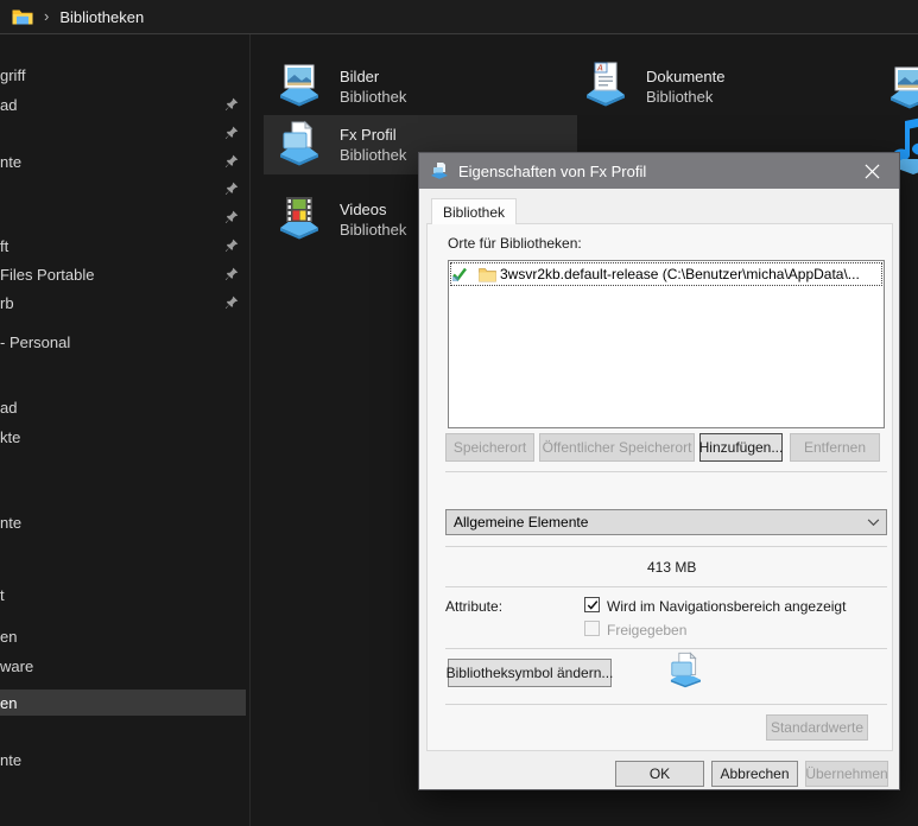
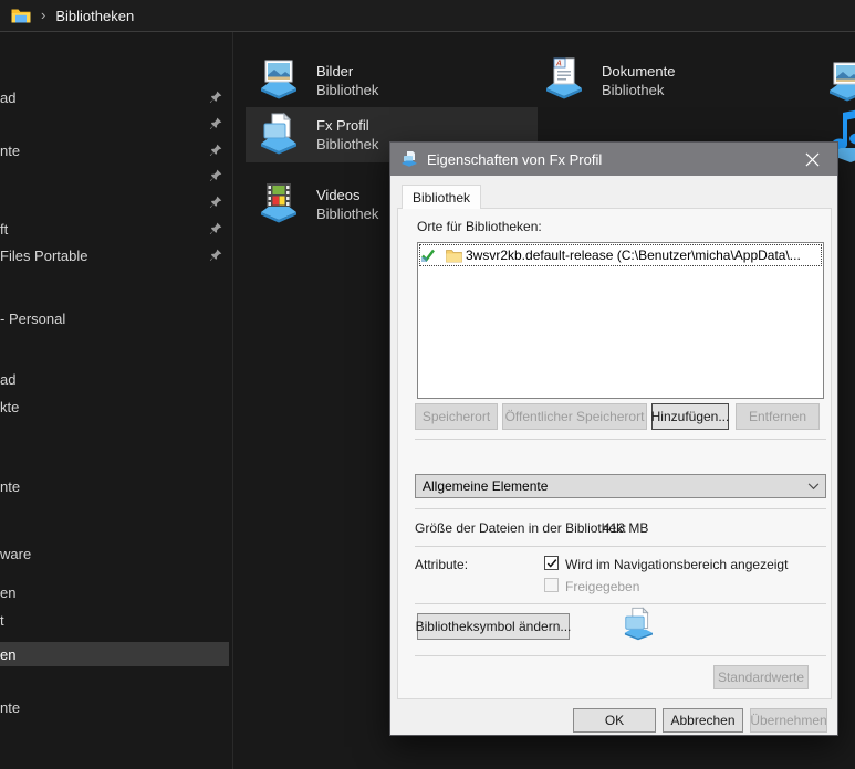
  ›
  Bibliotheken
- griff
  ad
  nte
  ft
  Files Portable
- rb
  - Personal
  ad
  kte
  nte
- t
+ ware
  en
- ware
+ t
  en
  nte
  Bilder
  Bibliothek
  Fx Profil
  Bibliothek
  Videos
  Bibliothek
  A
  Dokumente
  Bibliothek
  Eigenschaften von Fx Profil
  Bibliothek
  Orte für Bibliotheken:
  3wsvr2kb.default-release (C:\Benutzer\micha\AppData\...
  Speicherort
  Öffentlicher Speicherort
  Hinzufügen...
  Entfernen
  Allgemeine Elemente
+ Größe der Dateien in der Bibliothek:
  413 MB
  Attribute:
  Wird im Navigationsbereich angezeigt
  Freigegeben
  Bibliotheksymbol ändern...
  Standardwerte
  OK
  Abbrechen
  Übernehmen
